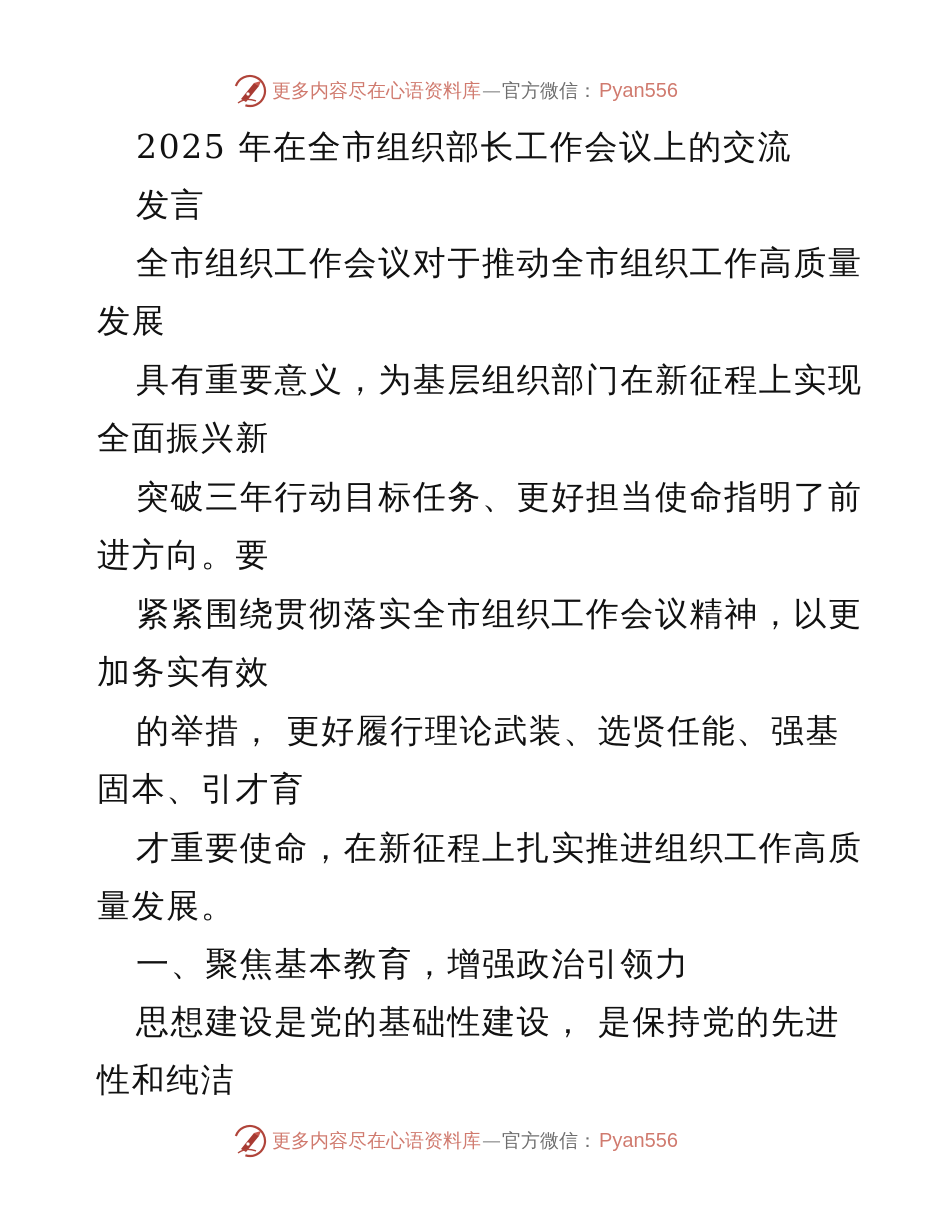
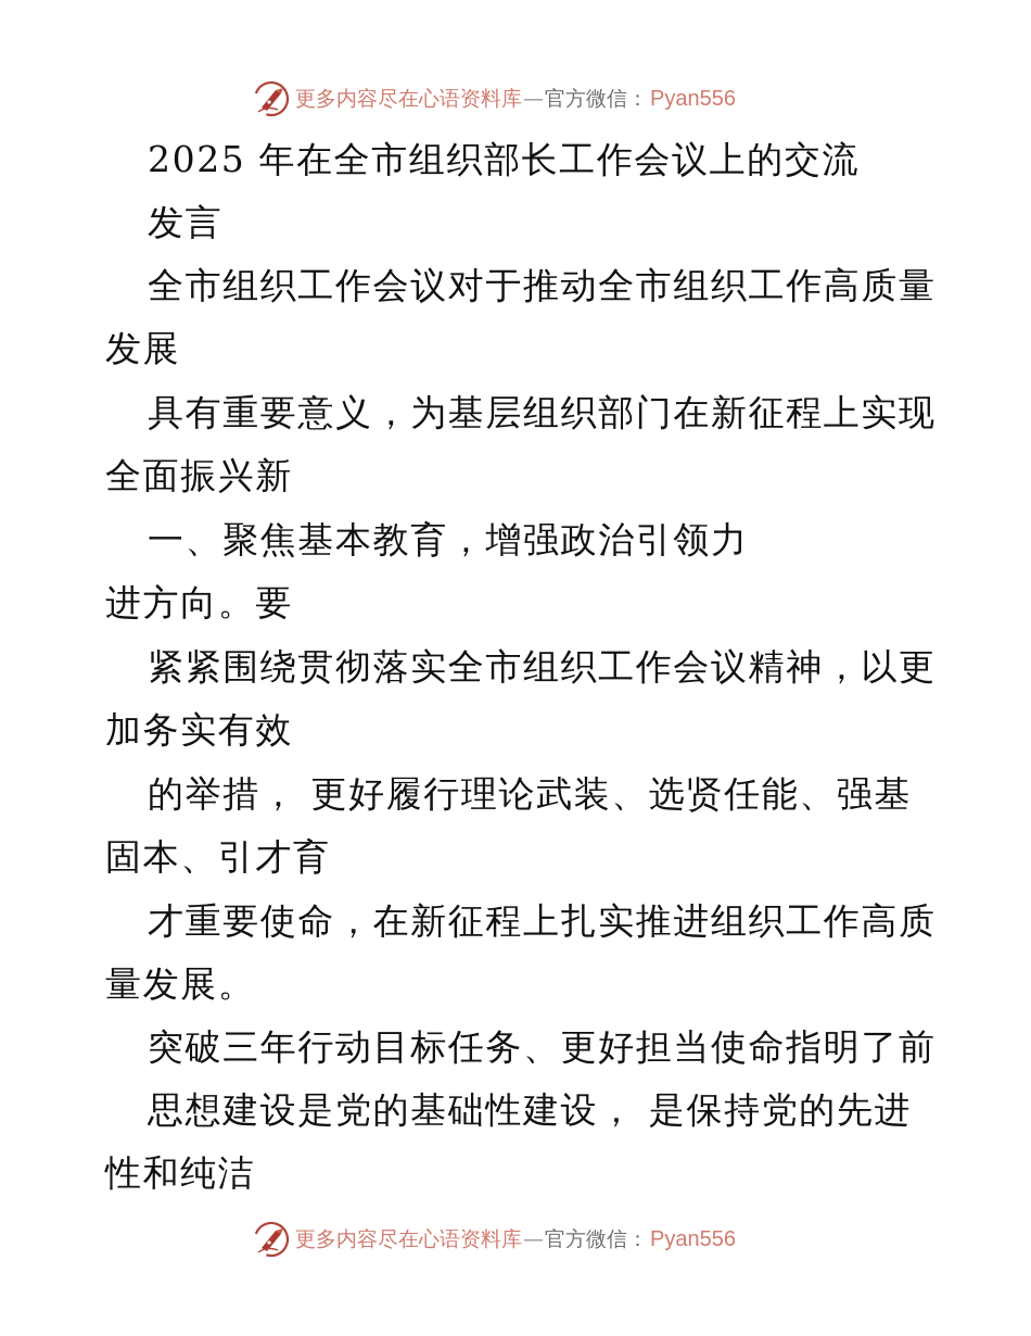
  更多内容尽在心语资料库
  —
  官方微信：
  Pyan556
  2025 年在全市组织部长工作会议上的交流
  发言
  全市组织工作会议对于推动全市组织工作高质量
  发展
  具有重要意义，为基层组织部门在新征程上实现
  全面振兴新
- 突破三年行动目标任务、更好担当使命指明了前
+ 一、聚焦基本教育，增强政治引领力
  进方向。要
  紧紧围绕贯彻落实全市组织工作会议精神，以更
  加务实有效
  的举措， 更好履行理论武装、选贤任能、强基
  固本、引才育
  才重要使命，在新征程上扎实推进组织工作高质
  量发展。
- 一、聚焦基本教育，增强政治引领力
+ 突破三年行动目标任务、更好担当使命指明了前
  思想建设是党的基础性建设， 是保持党的先进
  性和纯洁
  更多内容尽在心语资料库
  —
  官方微信：
  Pyan556
